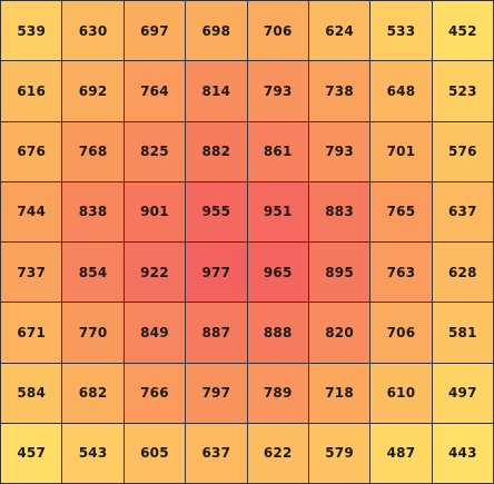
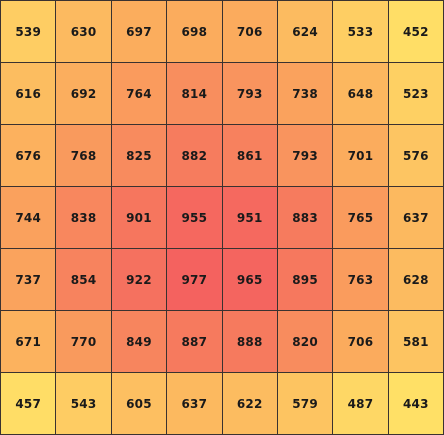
  539	630	697	698	706	624	533	452
  616	692	764	814	793	738	648	523
  676	768	825	882	861	793	701	576
  744	838	901	955	951	883	765	637
  737	854	922	977	965	895	763	628
  671	770	849	887	888	820	706	581
- 584	682	766	797	789	718	610	497
  457	543	605	637	622	579	487	443
